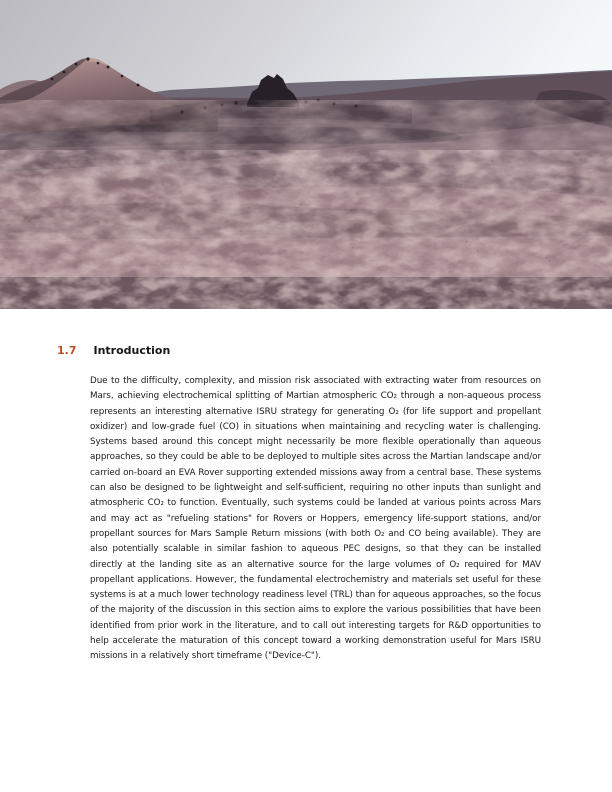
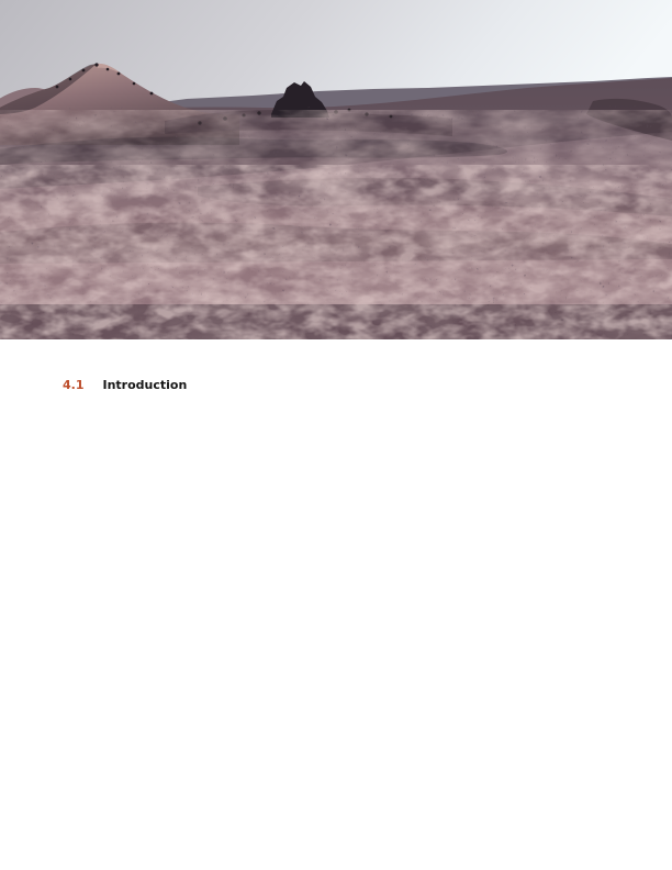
- 1.7
+ 4.1
  Introduction
- Due to the difficulty, complexity, and mission risk associated with extracting water from resources on Mars, achieving electrochemical splitting of Martian atmospheric CO₂ through a non-aqueous process represents an interesting alternative ISRU strategy for generating O₂ (for life support and propellant oxidizer) and low-grade fuel (CO) in situations when maintaining and recycling water is challenging. Systems based around this concept might necessarily be more flexible operationally than aqueous approaches, so they could be able to be deployed to multiple sites across the Martian landscape and/or carried on-board an EVA Rover supporting extended missions away from a central base. These systems can also be designed to be lightweight and self-sufficient, requiring no other inputs than sunlight and atmospheric CO₂ to function. Eventually, such systems could be landed at various points across Mars and may act as "refueling stations" for Rovers or Hoppers, emergency life-support stations, and/or propellant sources for Mars Sample Return missions (with both O₂ and CO being available). They are also potentially scalable in similar fashion to aqueous PEC designs, so that they can be installed directly at the landing site as an alternative source for the large volumes of O₂ required for MAV propellant applications. However, the fundamental electrochemistry and materials set useful for these systems is at a much lower technology readiness level (TRL) than for aqueous approaches, so the focus of the majority of the discussion in this section aims to explore the various possibilities that have been identified from prior work in the literature, and to call out interesting targets for R&D opportunities to help accelerate the maturation of this concept toward a working demonstration useful for Mars ISRU missions in a relatively short timeframe ("Device-C").
